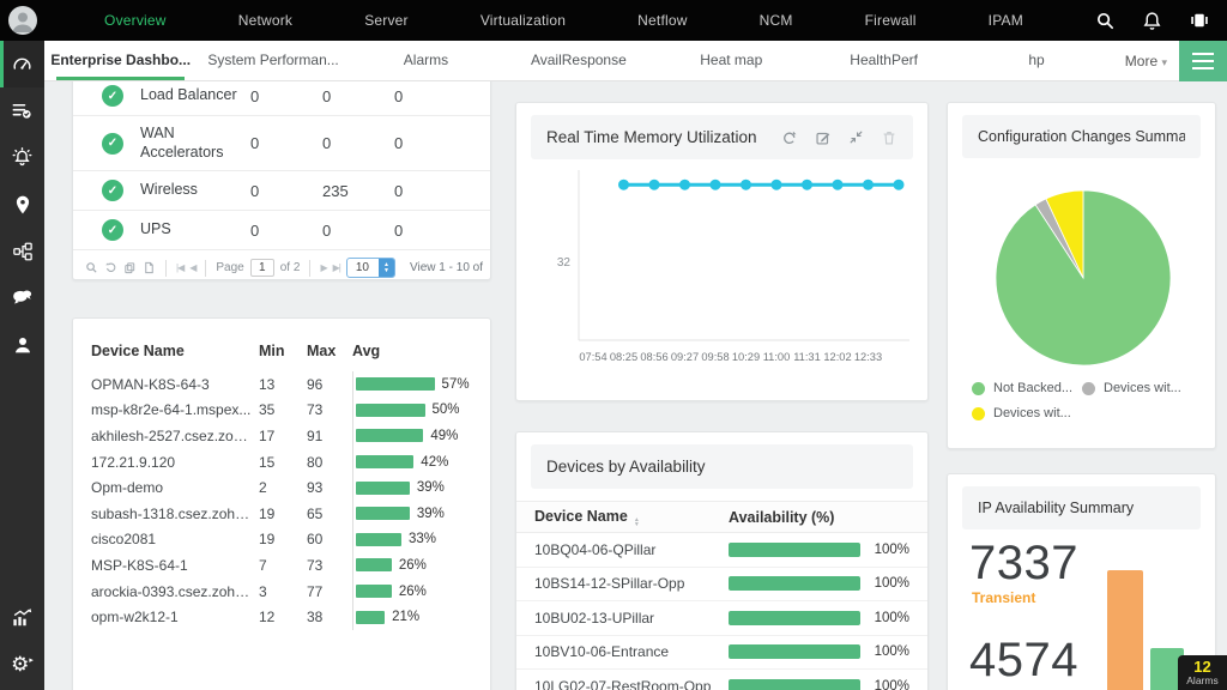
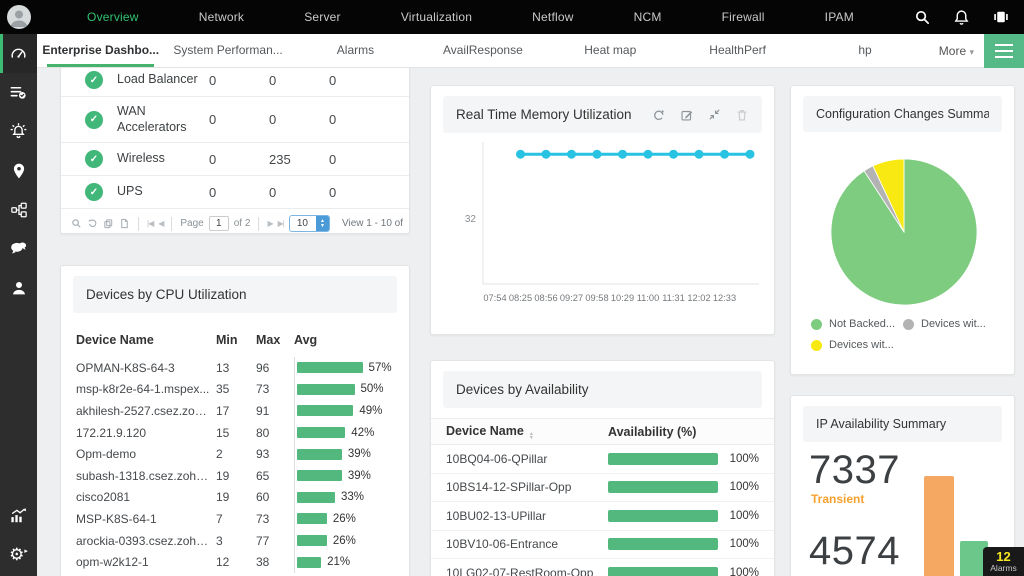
  Overview
  Network
  Server
  Virtualization
  Netflow
  NCM
  Firewall
  IPAM
  Enterprise Dashbo...
  System Performan...
  Alarms
  AvailResponse
  Heat map
  HealthPerf
  hp
  More ▾
  ⚙
  ✓
  Load Balancer
  0
  0
  0
  ✓
  WAN Accelerators
  0
  0
  0
  ✓
  Wireless
  0
  235
  0
  ✓
  UPS
  0
  0
  0
  |◀
  ◀
  Page
  1
  of 2
  ▶
  ▶|
  10
  View 1 - 10 of
+ Devices by CPU Utilization
  Device Name
  Min
  Max
  Avg
  OPMAN-K8S-64-3
  13
  96
  57%
  msp-k8r2e-64-1.mspex...
  35
  73
  50%
  akhilesh-2527.csez.zoho..
  17
  91
  49%
  172.21.9.120
  15
  80
  42%
  Opm-demo
  2
  93
  39%
  subash-1318.csez.zohoc..
  19
  65
  39%
  cisco2081
  19
  60
  33%
  MSP-K8S-64-1
  7
  73
  26%
  arockia-0393.csez.zoho...
  3
  77
  26%
  opm-w2k12-1
  12
  38
  21%
  Real Time Memory Utilization
  32
  07:54
  08:25
  08:56
  09:27
  09:58
  10:29
  11:00
  11:31
  12:02
  12:33
  Devices by Availability
  Device Name
  Availability (%)
  10BQ04-06-QPillar
  100%
  10BS14-12-SPillar-Opp
  100%
  10BU02-13-UPillar
  100%
  10BV10-06-Entrance
  100%
  10LG02-07-RestRoom-Opp
  100%
  Configuration Changes Summa
  Not Backed...
  Devices wit...
  Devices wit...
  IP Availability Summary
  7337
  Transient
  4574
  12
  Alarms
